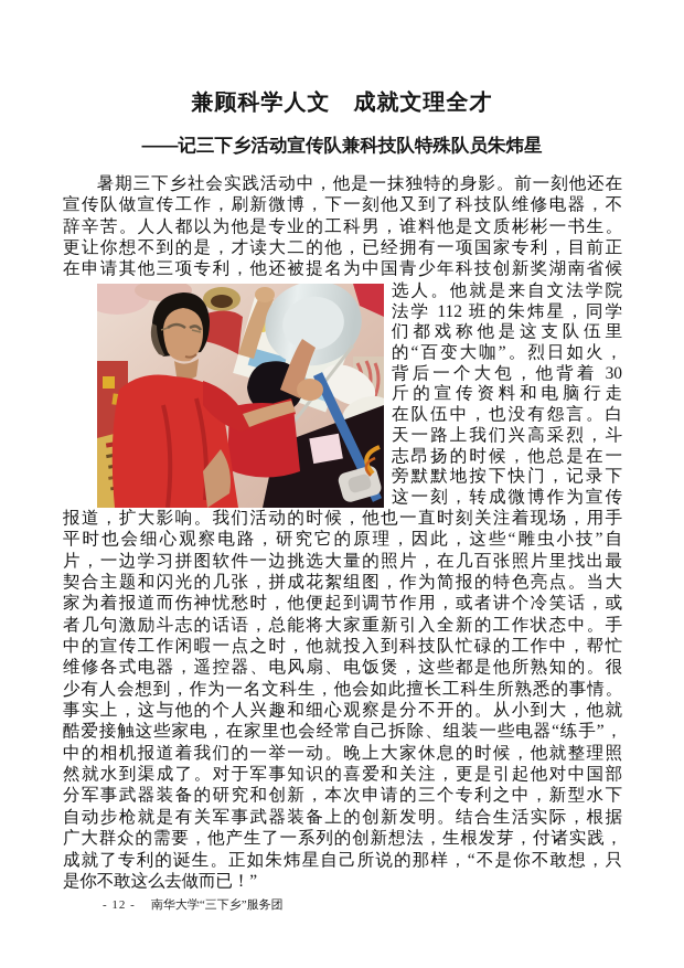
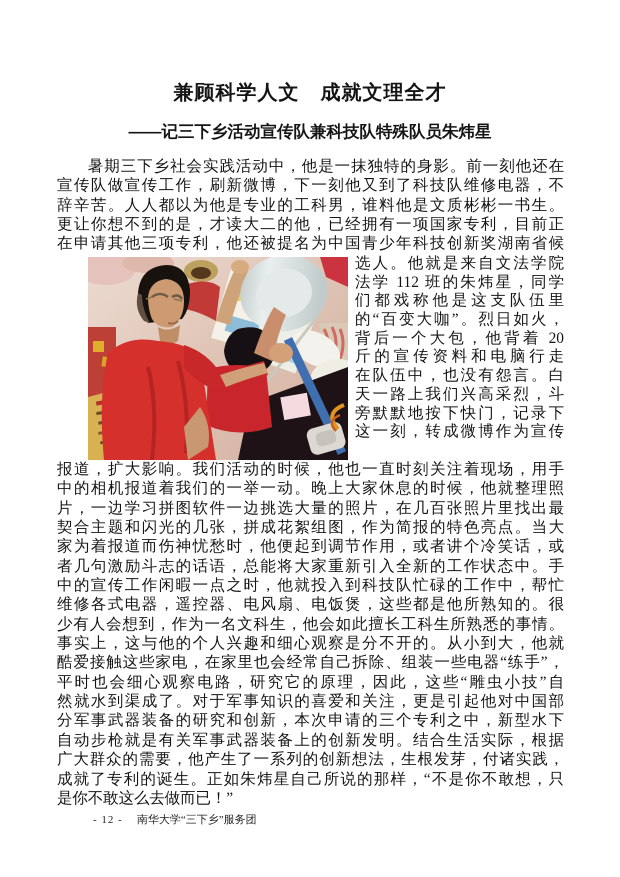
  兼顾科学人文 成就文理全才
  ——记三下乡活动宣传队兼科技队特殊队员朱炜星
  暑期三下乡社会实践活动中，他是一抹独特的身影。前一刻他还在
  宣传队做宣传工作，刷新微博，下一刻他又到了科技队维修电器，不
  辞辛苦。人人都以为他是专业的工科男，谁料他是文质彬彬一书生。
  更让你想不到的是，才读大二的他，已经拥有一项国家专利，目前正
  在申请其他三项专利，他还被提名为中国青少年科技创新奖湖南省候
  选人。他就是来自文法学院
  法学 112 班的朱炜星，同学
  们都戏称他是这支队伍里
  的“百变大咖”。烈日如火，
- 背后一个大包，他背着 30
+ 背后一个大包，他背着 20
  斤的宣传资料和电脑行走
  在队伍中，也没有怨言。白
  天一路上我们兴高采烈，斗
- 志昂扬的时候，他总是在一
  旁默默地按下快门，记录下
  这一刻，转成微博作为宣传
  报道，扩大影响。我们活动的时候，他也一直时刻关注着现场，用手
- 平时也会细心观察电路，研究它的原理，因此，这些“雕虫小技”自
+ 中的相机报道着我们的一举一动。晚上大家休息的时候，他就整理照
  片，一边学习拼图软件一边挑选大量的照片，在几百张照片里找出最
  契合主题和闪光的几张，拼成花絮组图，作为简报的特色亮点。当大
  家为着报道而伤神忧愁时，他便起到调节作用，或者讲个冷笑话，或
  者几句激励斗志的话语，总能将大家重新引入全新的工作状态中。手
  中的宣传工作闲暇一点之时，他就投入到科技队忙碌的工作中，帮忙
  维修各式电器，遥控器、电风扇、电饭煲，这些都是他所熟知的。很
  少有人会想到，作为一名文科生，他会如此擅长工科生所熟悉的事情。
  事实上，这与他的个人兴趣和细心观察是分不开的。从小到大，他就
  酷爱接触这些家电，在家里也会经常自己拆除、组装一些电器“练手”，
- 中的相机报道着我们的一举一动。晚上大家休息的时候，他就整理照
+ 平时也会细心观察电路，研究它的原理，因此，这些“雕虫小技”自
  然就水到渠成了。对于军事知识的喜爱和关注，更是引起他对中国部
  分军事武器装备的研究和创新，本次申请的三个专利之中，新型水下
  自动步枪就是有关军事武器装备上的创新发明。结合生活实际，根据
  广大群众的需要，他产生了一系列的创新想法，生根发芽，付诸实践，
  成就了专利的诞生。正如朱炜星自己所说的那样，“不是你不敢想，只
  是你不敢这么去做而已！”
  - 12 - 南华大学“三下乡”服务团
